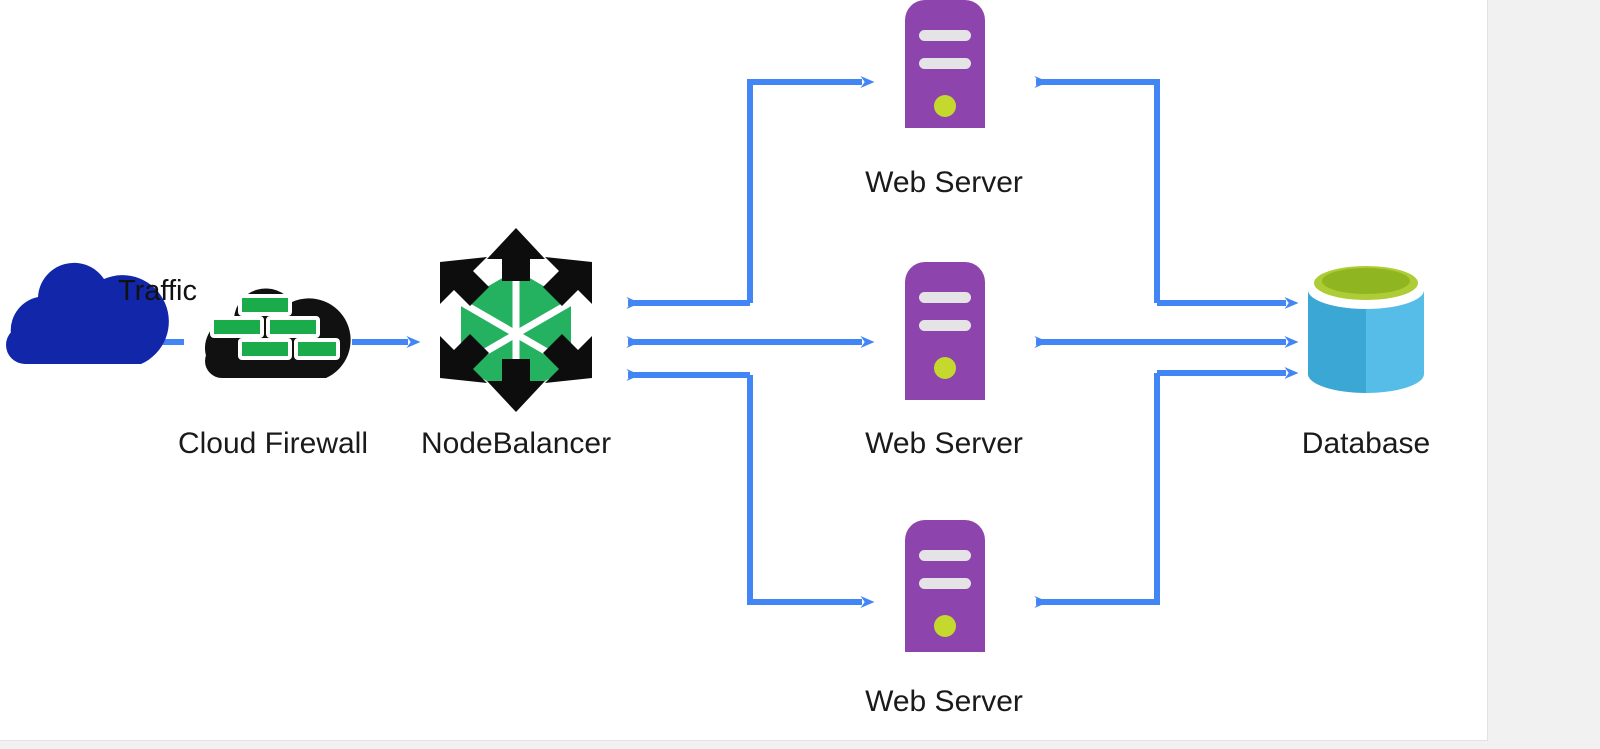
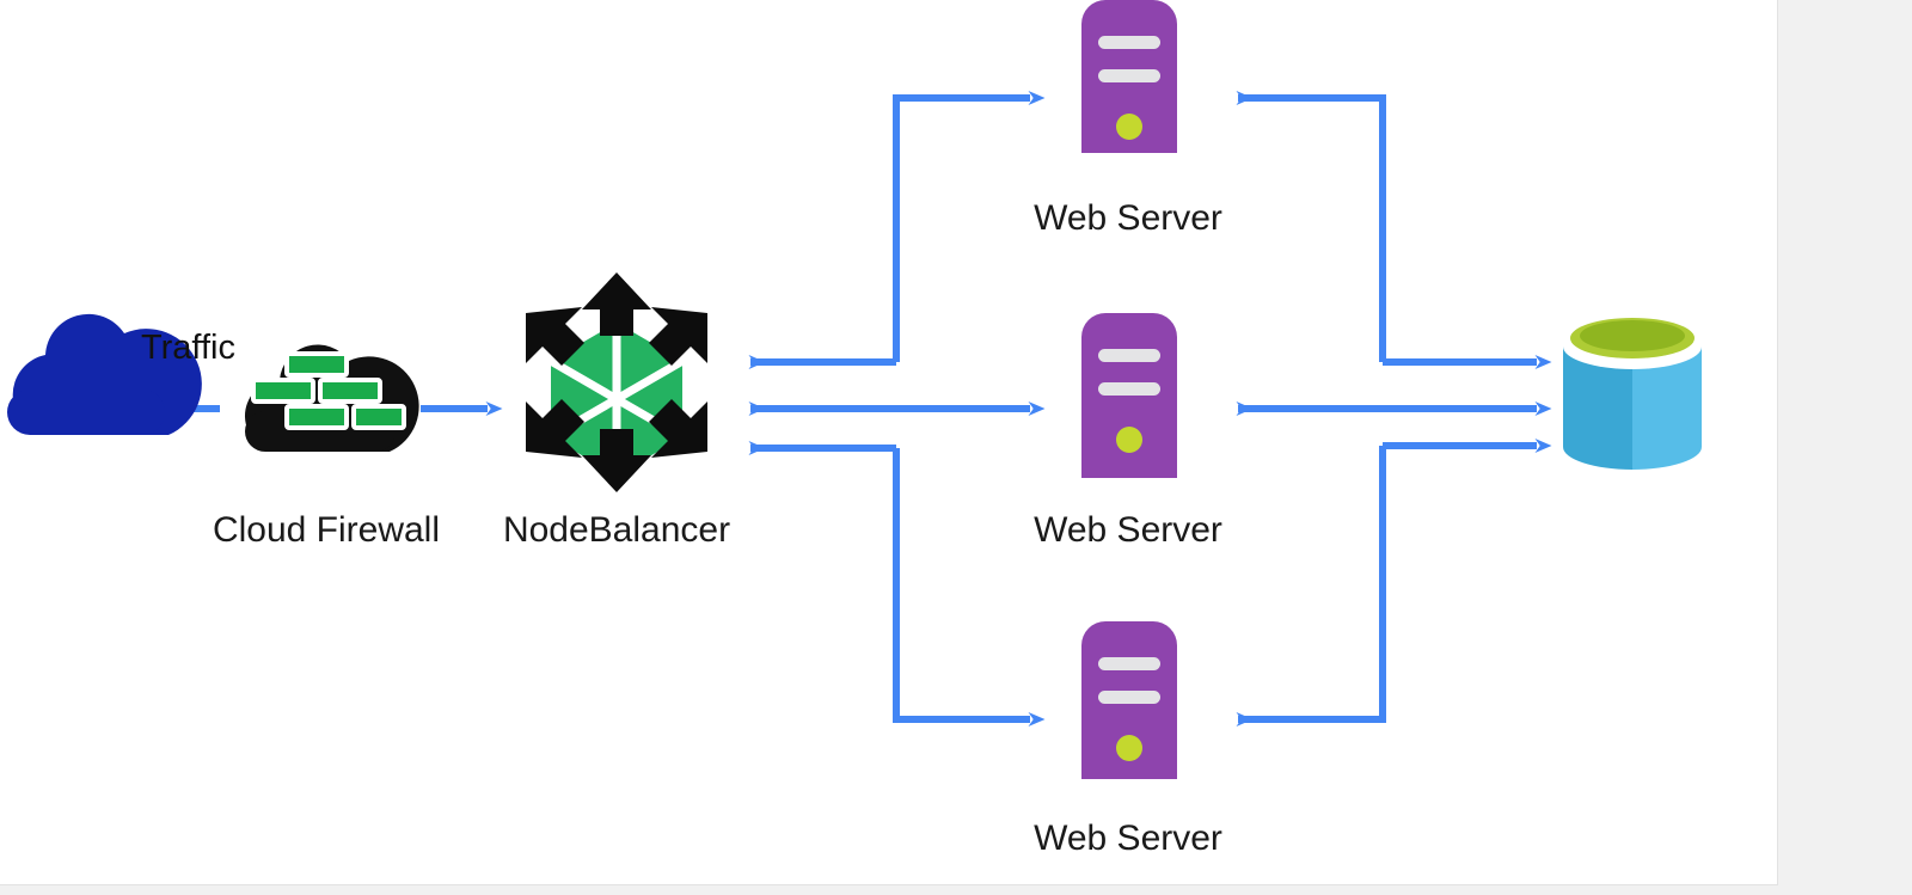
  Traffic
  Cloud Firewall
  NodeBalancer
  Web Server
  Web Server
  Web Server
- Database
